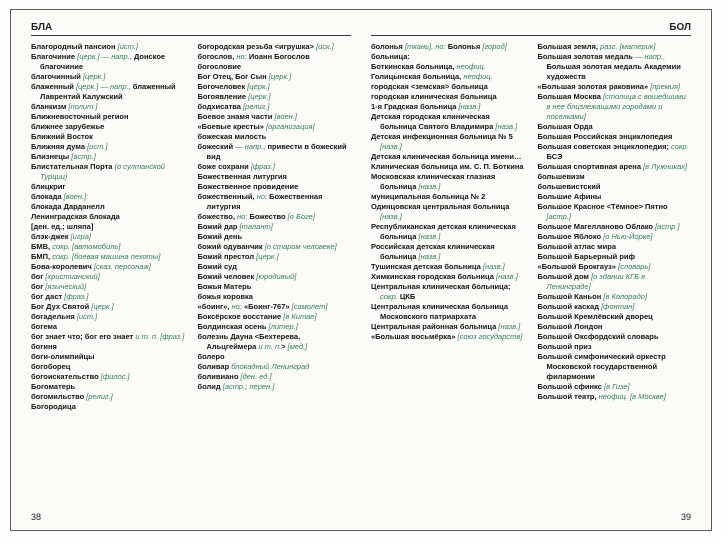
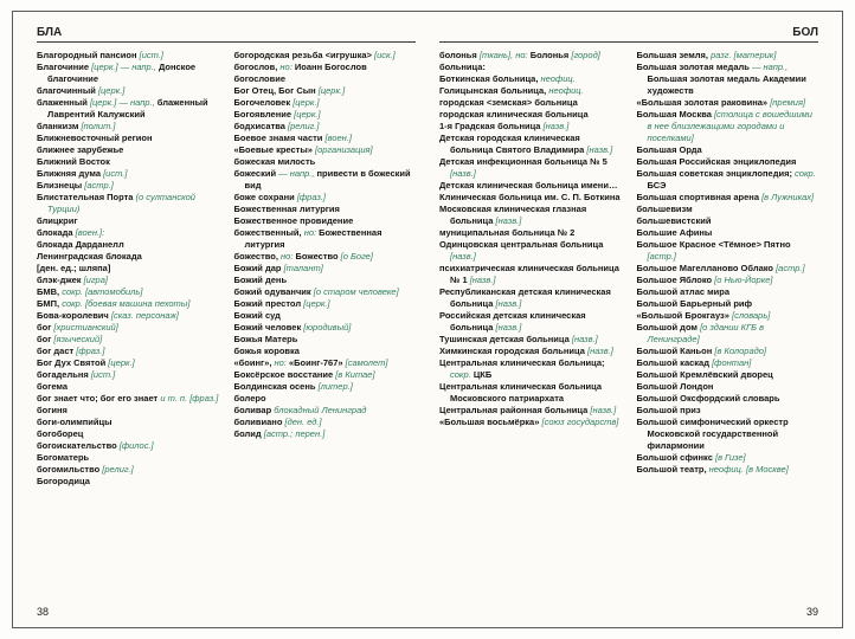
  БЛА
  Благородный пансион [ист.]
  Благочиние [церк.] — напр., Донское благочиние
  благочинный [церк.]
  блаженный [церк.] — напр., блаженный Лаврентий Калужский
  бланкизм [полит.]
  Ближневосточный регион
  ближнее зарубежье
  Ближний Восток
  Ближняя дума [ист.]
  Близнецы [астр.]
  Блистательная Порта (о султанской Турции)
  блицкриг
  блокада [воен.]:
  блокада Дарданелл
  Ленинградская блокада
  [ден. ед.; шляпа]
  блэк-джек [игра]
  БМВ, сокр. [автомобиль]
  БМП, сокр. [боевая машина пехоты]
  Бова-королевич [сказ. персонаж]
  бог [христианский]
  бог [языческий]
  бог даст [фраз.]
  Бог Дух Святой [церк.]
  богадельня [ист.]
  богема
  бог знает что; бог его знает и т. п. [фраз.]
  богиня
  боги-олимпийцы
  богоборец
  богоискательство [филос.]
  Богоматерь
  богомильство [религ.]
  Богородица
  богородская резьба <игрушка> [иск.]
  богослов, но: Иоанн Богослов
  богословие
  Бог Отец, Бог Сын [церк.]
  Богочеловек [церк.]
  Богоявление [церк.]
  бодхисатва [религ.]
  Боевое знамя части [воен.]
  «Боевые кресты» [организация]
  божеская милость
  божеский — напр., привести в божеский вид
  боже сохрани [фраз.]
  Божественная литургия
  Божественное провидение
  божественный, но: Божественная литургия
  божество, но: Божество [о Боге]
  Божий дар [талант]
  Божий день
  божий одуванчик [о старом человеке]
  Божий престол [церк.]
  Божий суд
  Божий человек [юродивый]
  Божья Матерь
  божья коровка
  «боинг», но: «Боинг-767» [самолет]
  Боксёрское восстание [в Китае]
  Болдинская осень [литер.]
- болезнь Дауна <Бехтерева, Альцгеймера и т. п.> [мед.]
  болеро
  боливар блокадный Ленинград
  боливиано [ден. ед.]
  болид [астр.; перен.]
  38
  БОЛ
  болонья [ткань], но: Болонья [город]
  больница:
  Боткинская больница, неофиц.
  Голицынская больница, неофиц.
  городская <земская> больница
  городская клиническая больница
  1-я Градская больница [назв.]
  Детская городская клиническая больница Святого Владимира [назв.]
  Детская инфекционная больница № 5 [назв.]
  Детская клиническая больница имени…
  Клиническая больница им. С. П. Боткина
  Московская клиническая глазная больница [назв.]
  муниципальная больница № 2
  Одинцовская центральная больница [назв.]
+ психиатрическая клиническая больница № 1 [назв.]
  Республиканская детская клиническая больница [назв.]
  Российская детская клиническая больница [назв.]
  Тушинская детская больница [назв.]
  Химкинская городская больница [назв.]
  Центральная клиническая больница; сокр. ЦКБ
  Центральная клиническая больница Московского патриархата
  Центральная районная больница [назв.]
  «Большая восьмёрка» [союз государств]
  Большая земля, разг. [материк]
  Большая золотая медаль — напр., Большая золотая медаль Академии художеств
  «Большая золотая раковина» [премия]
  Большая Москва [столица с вошедшими в нее близлежащими городами и поселками]
  Большая Орда
  Большая Российская энциклопедия
  Большая советская энциклопедия; сокр. БСЭ
  Большая спортивная арена [в Лужниках]
  большевизм
  большевистский
  Большие Афины
  Большое Красное <Тёмное> Пятно [астр.]
  Большое Магелланово Облако [астр.]
  Большое Яблоко [о Нью-Йорке]
  Большой атлас мира
  Большой Барьерный риф
  «Большой Брокгауз» [словарь]
  Большой дом [о здании КГБ в Ленинграде]
  Большой Каньон [в Колорадо]
  Большой каскад [фонтан]
  Большой Кремлёвский дворец
  Большой Лондон
  Большой Оксфордский словарь
  Большой приз
  Большой симфонический оркестр Московской государственной филармонии
  Большой сфинкс [в Гизе]
  Большой театр, неофиц. [в Москве]
  39
